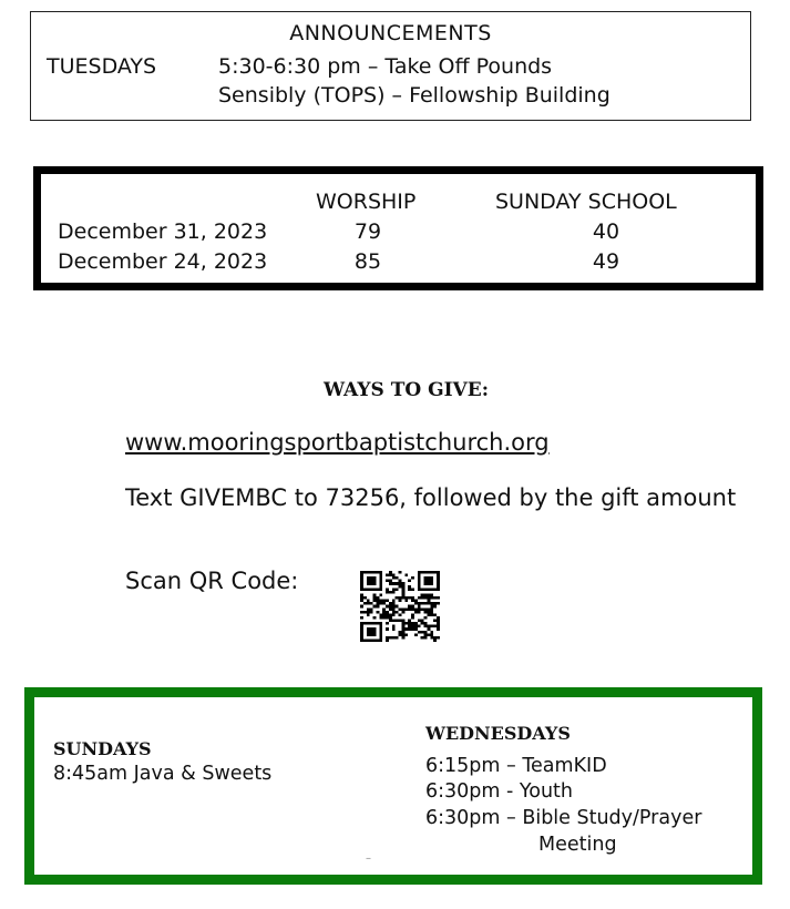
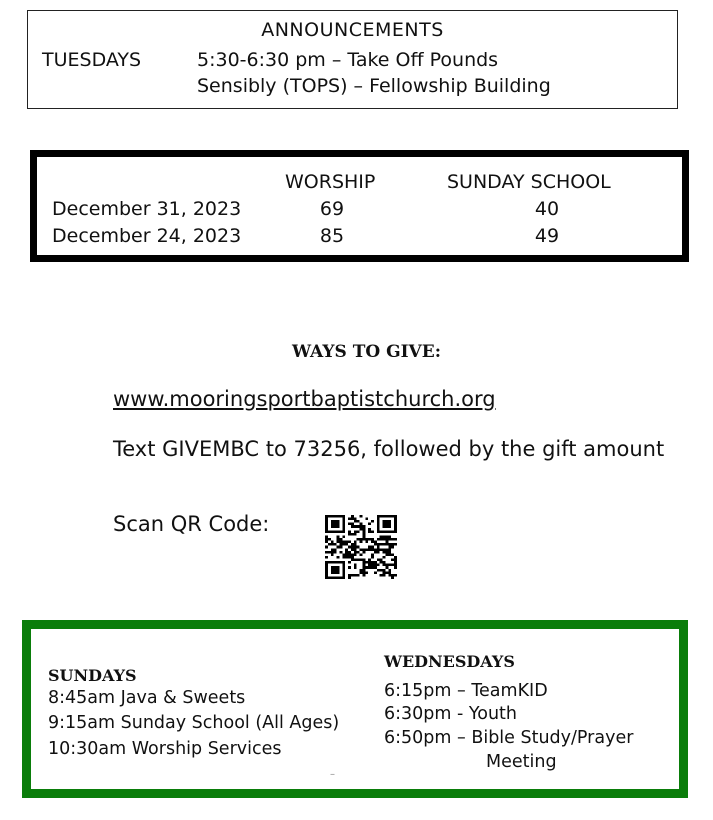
  ANNOUNCEMENTS
  TUESDAYS
  5:30-6:30 pm – Take Off Pounds
  Sensibly (TOPS) – Fellowship Building
  WORSHIP
  SUNDAY SCHOOL
  December 31, 2023
- 79
+ 69
  40
  December 24, 2023
  85
  49
  WAYS TO GIVE:
  www.mooringsportbaptistchurch.org
  Text GIVEMBC to 73256, followed by the gift amount
  Scan QR Code:
  SUNDAYS
  8:45am Java & Sweets
+ 9:15am Sunday School (All Ages)
+ 10:30am Worship Services
  WEDNESDAYS
  6:15pm – TeamKID
  6:30pm - Youth
- 6:30pm – Bible Study/Prayer
+ 6:50pm – Bible Study/Prayer
  Meeting
  –
